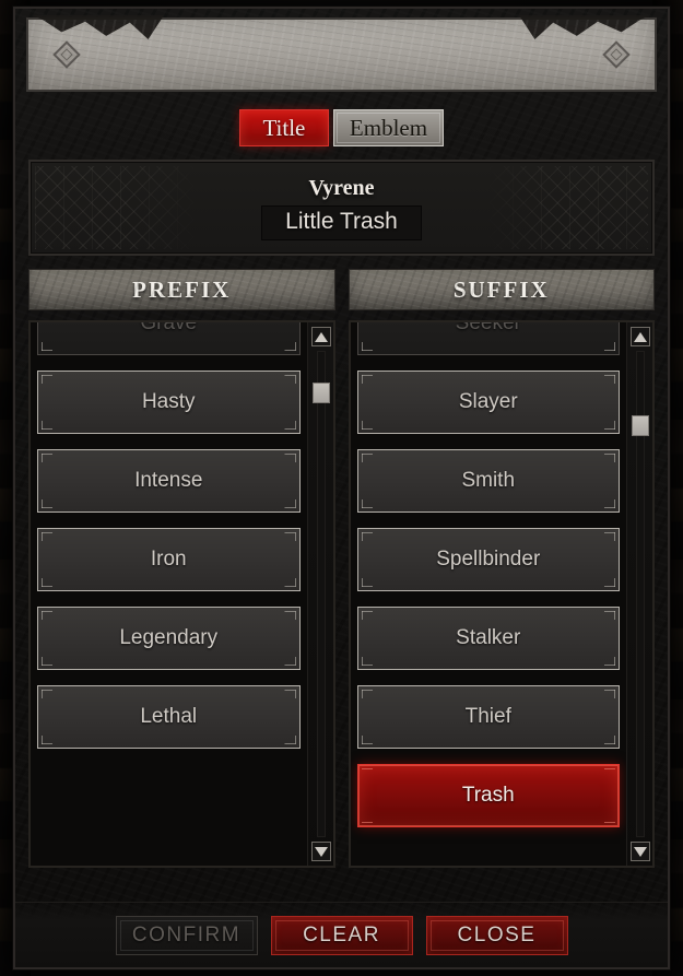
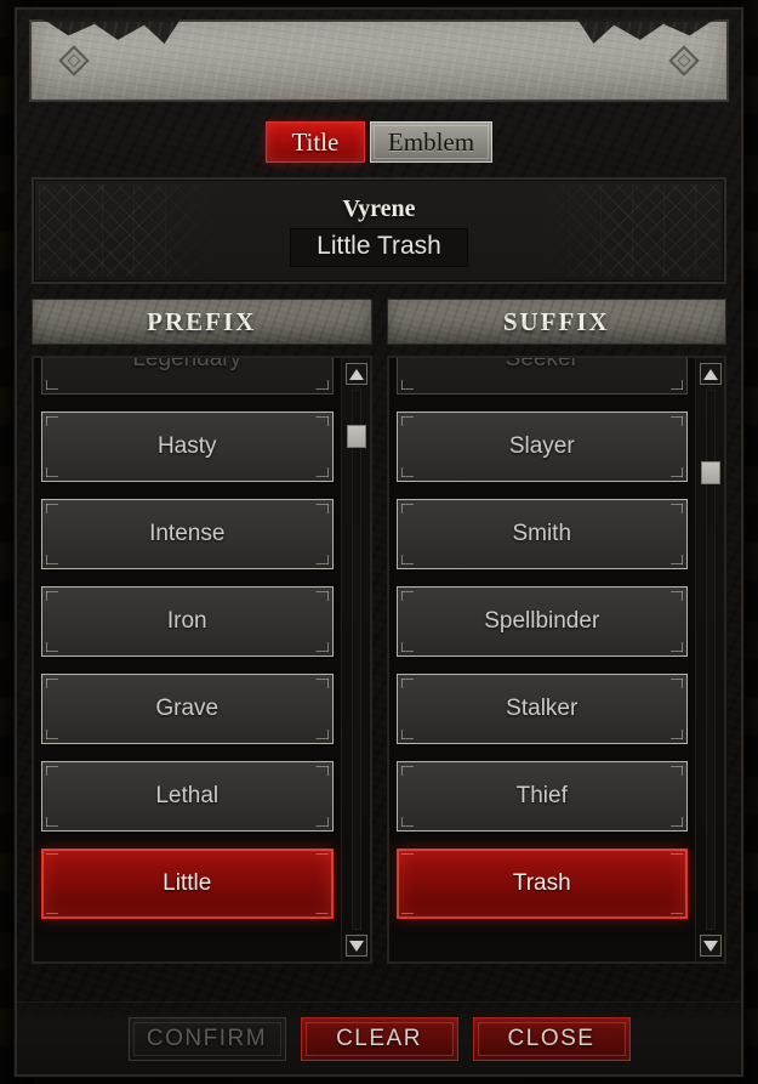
  Title
  Emblem
  Vyrene
  Little Trash
  PREFIX
- Grave
+ Legendary
  Hasty
  Intense
  Iron
- Legendary
+ Grave
  Lethal
+ Little
  SUFFIX
  Seeker
  Slayer
  Smith
  Spellbinder
  Stalker
  Thief
  Trash
  CONFIRM
  CLEAR
  CLOSE
